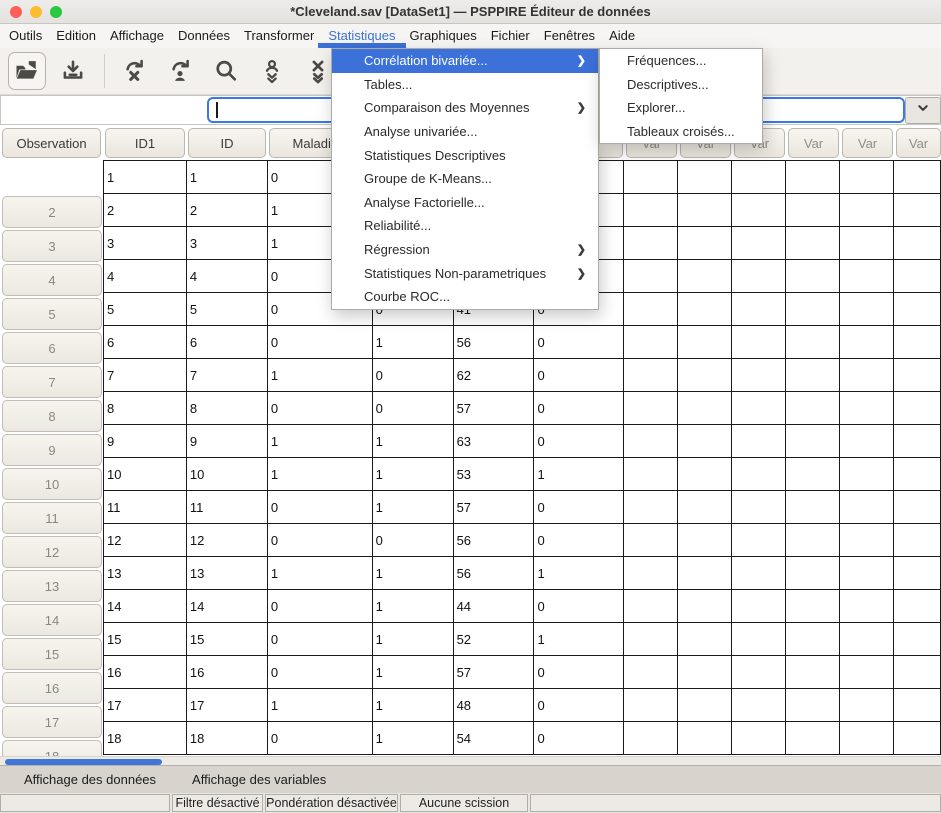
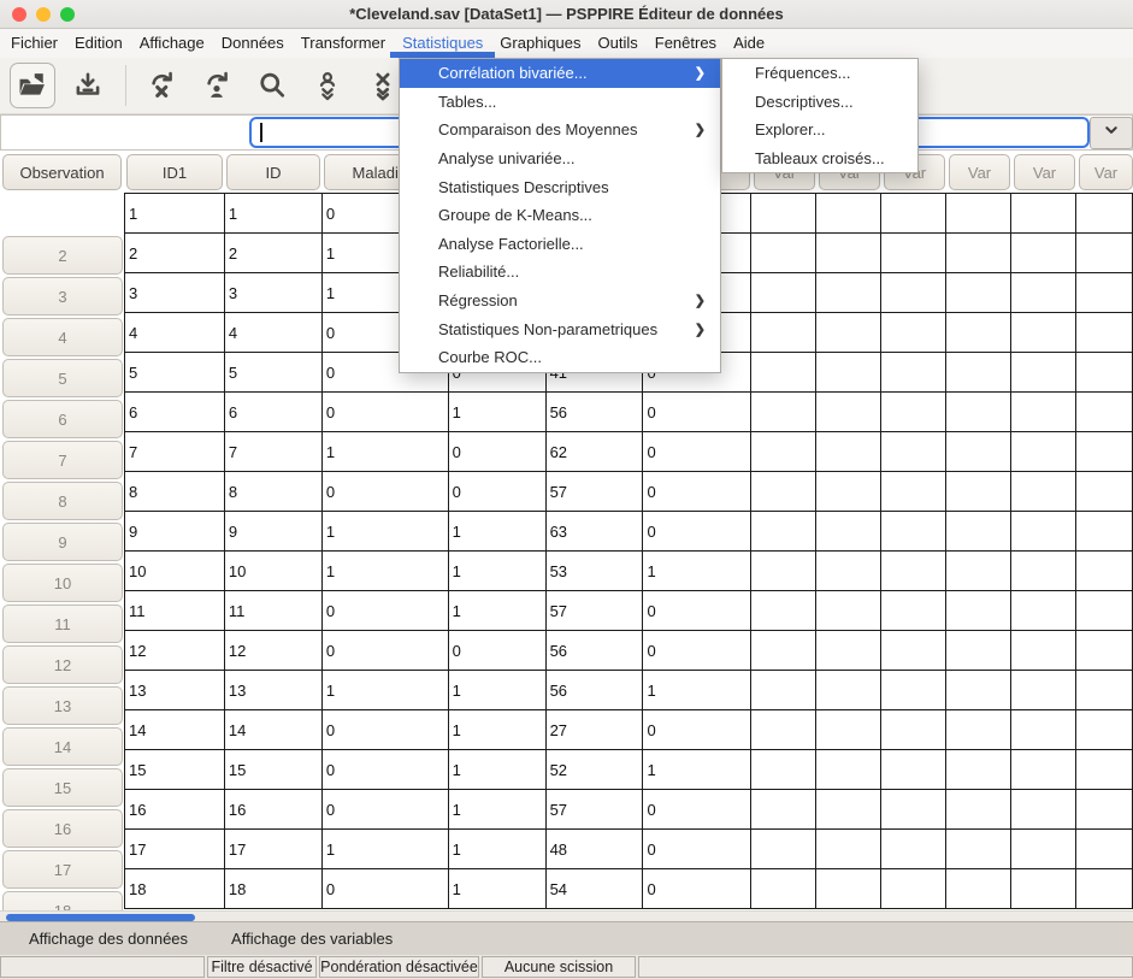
  *Cleveland.sav [DataSet1] — PSPPIRE Éditeur de données
- Outils
+ Fichier
  Edition
  Affichage
  Données
  Transformer
  Statistiques
  Graphiques
- Fichier
+ Outils
  Fenêtres
  Aide
  Observation
  1	1	0
  2	2	1
  3	3	1
  4	4	0
  6	6	0	1	56	0
  7	7	1	0	62	0
  8	8	0	0	57	0
  9	9	1	1	63	0
  10	10	1	1	53	1
  11	11	0	1	57	0
  12	12	0	0	56	0
  13	13	1	1	56	1
- 14	14	0	1	44	0
+ 14	14	0	1	27	0
  15	15	0	1	52	1
  16	16	0	1	57	0
  17	17	1	1	48	0
  18	18	0	1	54	0
  ID1
  ID
  Maladi
  Var
  Var
  Var
  2
  3
  4
  5
  6
  7
  8
  9
  10
  11
  12
  13
  14
  15
  16
  17
  Affichage des données
  Affichage des variables
  Filtre désactivé
  Pondération désactivée
  Aucune scission
  Corrélation bivariée...
  ❯
  Tables...
  Comparaison des Moyennes
  ❯
  Analyse univariée...
  Statistiques Descriptives
  Groupe de K-Means...
  Analyse Factorielle...
  Reliabilité...
  Régression
  ❯
  Statistiques Non-parametriques
  ❯
  Courbe ROC...
  Fréquences...
  Descriptives...
  Explorer...
  Tableaux croisés...
